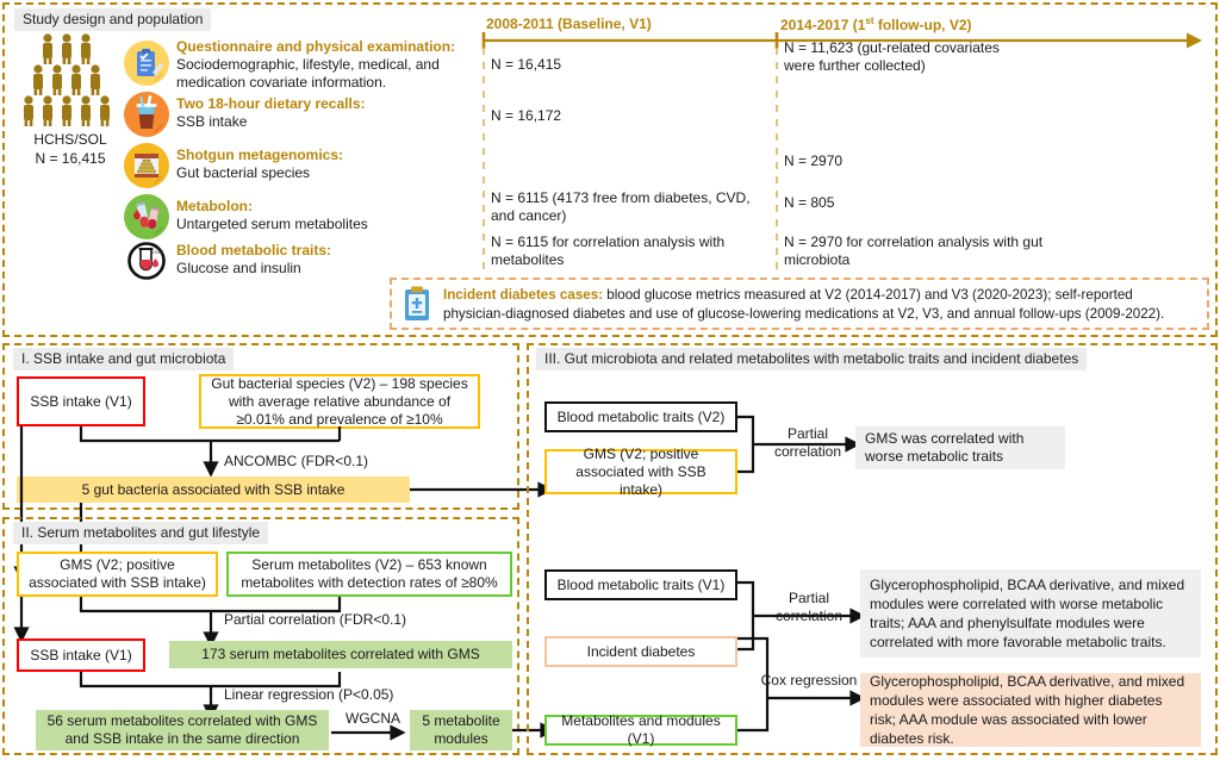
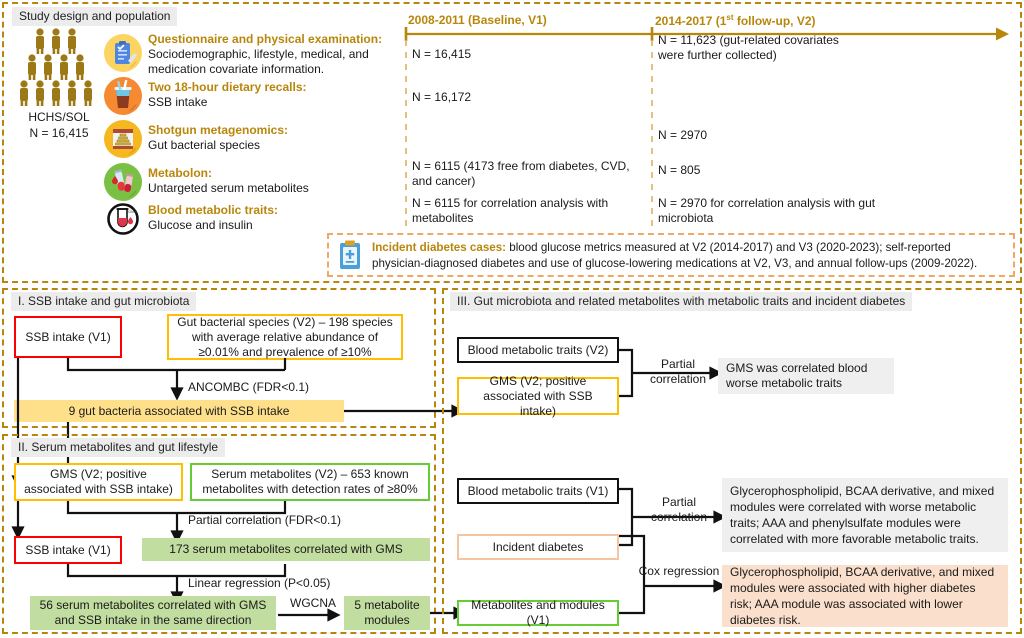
  Study design and population
  HCHS/SOL
  N = 16,415
  Questionnaire and physical examination: Sociodemographic, lifestyle, medical, and medication covariate information.
  Two 18-hour dietary recalls:
  SSB intake
  Shotgun metagenomics:
  Gut bacterial species
  Metabolon:
  Untargeted serum metabolites
  Blood metabolic traits:
  Glucose and insulin
  2008-2011 (Baseline, V1)
  2014-2017 (1st follow-up, V2)
  N = 16,415
  N = 16,172
  N = 6115 (4173 free from diabetes, CVD, and cancer)
  N = 6115 for correlation analysis with metabolites
  N = 11,623 (gut-related covariates were further collected)
  N = 2970
  N = 805
  N = 2970 for correlation analysis with gut microbiota
  Incident diabetes cases: blood glucose metrics measured at V2 (2014-2017) and V3 (2020-2023); self-reported physician-diagnosed diabetes and use of glucose-lowering medications at V2, V3, and annual follow-ups (2009-2022).
  I. SSB intake and gut microbiota
  SSB intake (V1)
  Gut bacterial species (V2) – 198 species with average relative abundance of ≥0.01% and prevalence of ≥10%
  ANCOMBC (FDR<0.1)
- 5 gut bacteria associated with SSB intake
+ 9 gut bacteria associated with SSB intake
  II. Serum metabolites and gut lifestyle
  GMS (V2; positive associated with SSB intake)
  Serum metabolites (V2) – 653 known metabolites with detection rates of ≥80%
  Partial correlation (FDR<0.1)
  SSB intake (V1)
  173 serum metabolites correlated with GMS
  Linear regression (P<0.05)
  56 serum metabolites correlated with GMS and SSB intake in the same direction
  WGCNA
  5 metabolite modules
  III. Gut microbiota and related metabolites with metabolic traits and incident diabetes
  Blood metabolic traits (V2)
  GMS (V2; positive associated with SSB intake)
  Partial correlation
- GMS was correlated with worse metabolic traits
+ GMS was correlated blood worse metabolic traits
  Blood metabolic traits (V1)
  Incident diabetes
  Metabolites and modules (V1)
  Partial correlation
  Cox regression
  Glycerophospholipid, BCAA derivative, and mixed modules were correlated with worse metabolic traits; AAA and phenylsulfate modules were correlated with more favorable metabolic traits.
  Glycerophospholipid, BCAA derivative, and mixed modules were associated with higher diabetes risk; AAA module was associated with lower diabetes risk.
